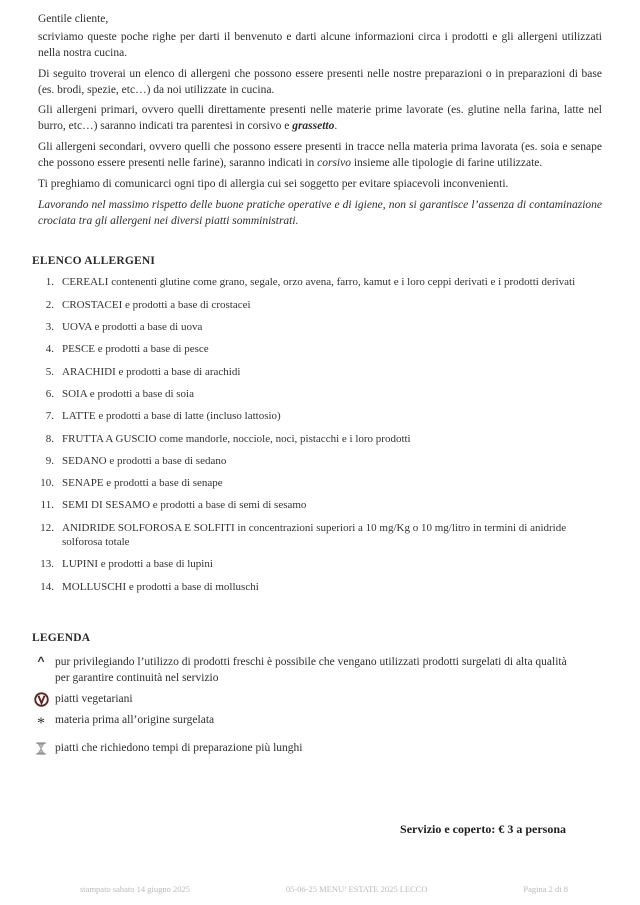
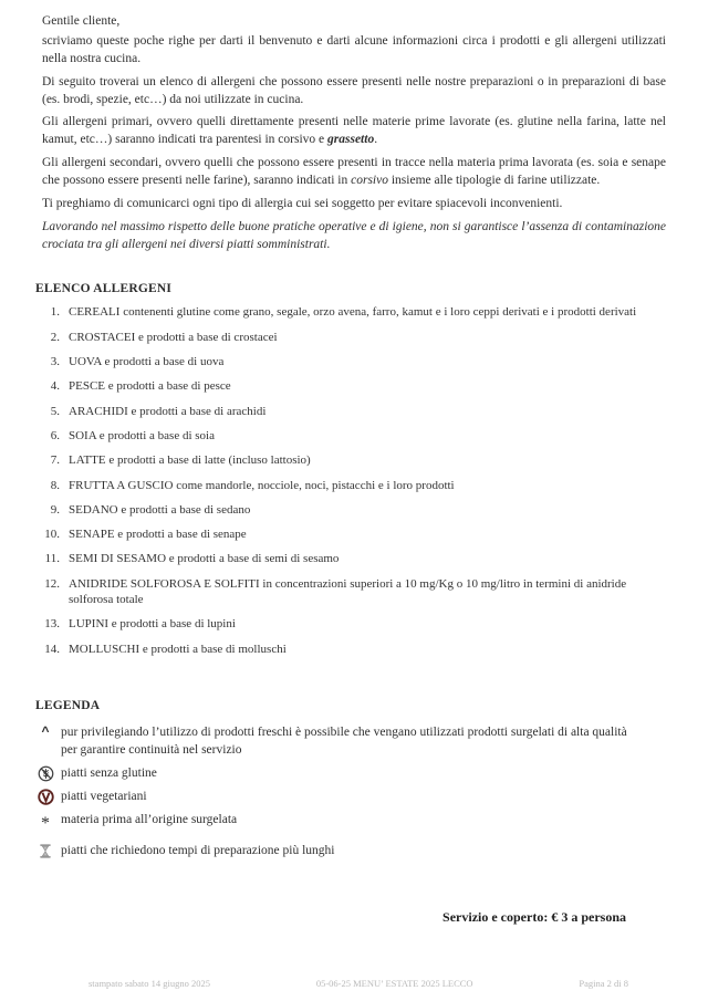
  Gentile cliente,
  scriviamo queste poche righe per darti il benvenuto e darti alcune informazioni circa i prodotti e gli allergeni utilizzati nella nostra cucina.
  Di seguito troverai un elenco di allergeni che possono essere presenti nelle nostre preparazioni o in preparazioni di base (es. brodi, spezie, etc…) da noi utilizzate in cucina.
- Gli allergeni primari, ovvero quelli direttamente presenti nelle materie prime lavorate (es. glutine nella farina, latte nel burro, etc…) saranno indicati tra parentesi in corsivo e grassetto.
+ Gli allergeni primari, ovvero quelli direttamente presenti nelle materie prime lavorate (es. glutine nella farina, latte nel kamut, etc…) saranno indicati tra parentesi in corsivo e grassetto.
  Gli allergeni secondari, ovvero quelli che possono essere presenti in tracce nella materia prima lavorata (es. soia e senape che possono essere presenti nelle farine), saranno indicati in corsivo insieme alle tipologie di farine utilizzate.
  Ti preghiamo di comunicarci ogni tipo di allergia cui sei soggetto per evitare spiacevoli inconvenienti.
  Lavorando nel massimo rispetto delle buone pratiche operative e di igiene, non si garantisce l’assenza di contaminazione crociata tra gli allergeni nei diversi piatti somministrati.
  ELENCO ALLERGENI
  1.
  CEREALI contenenti glutine come grano, segale, orzo avena, farro, kamut e i loro ceppi derivati e i prodotti derivati
  2.
  CROSTACEI e prodotti a base di crostacei
  3.
  UOVA e prodotti a base di uova
  4.
  PESCE e prodotti a base di pesce
  5.
  ARACHIDI e prodotti a base di arachidi
  6.
  SOIA e prodotti a base di soia
  7.
  LATTE e prodotti a base di latte (incluso lattosio)
  8.
  FRUTTA A GUSCIO come mandorle, nocciole, noci, pistacchi e i loro prodotti
  9.
  SEDANO e prodotti a base di sedano
  10.
  SENAPE e prodotti a base di senape
  11.
  SEMI DI SESAMO e prodotti a base di semi di sesamo
  12.
  ANIDRIDE SOLFOROSA E SOLFITI in concentrazioni superiori a 10 mg/Kg o 10 mg/litro in termini di anidride solforosa totale
  13.
  LUPINI e prodotti a base di lupini
  14.
  MOLLUSCHI e prodotti a base di molluschi
  LEGENDA
  ^
  pur privilegiando l’utilizzo di prodotti freschi è possibile che vengano utilizzati prodotti surgelati di alta qualità per garantire continuità nel servizio
+ piatti senza glutine
  piatti vegetariani
  *
  materia prima all’origine surgelata
  piatti che richiedono tempi di preparazione più lunghi
  Servizio e coperto: € 3 a persona
  stampato sabato 14 giugno 2025
  05-06-25 MENU’ ESTATE 2025 LECCO
  Pagina 2 di 8
